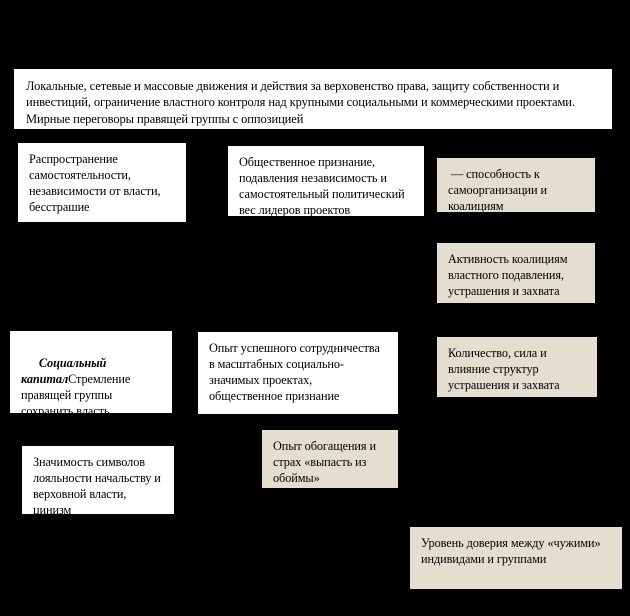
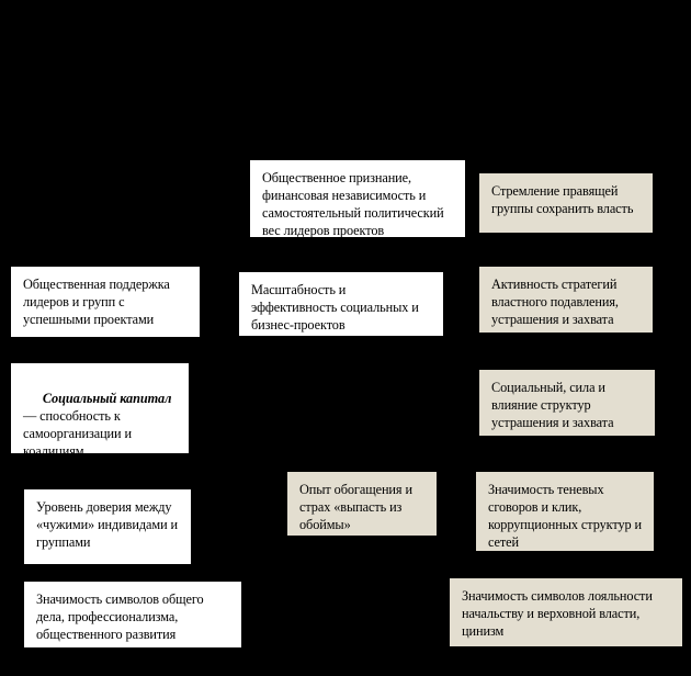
- Локальные, сетевые и массовые движения и действия за верховенство права, защиту собственности и инвестиций, ограничение властного контроля над крупными социальными и коммерческими проектами. Мирные переговоры правящей группы с оппозицией
- Распространение самостоятельности, независимости от власти, бесстрашие
- Общественное признание, подавления независимость и самостоятельный политический вес лидеров проектов
+ Общественное признание, финансовая независимость и самостоятельный политический вес лидеров проектов
- — способность к самоорганизации и коалициям
+ Стремление правящей группы сохранить власть
+ Общественная поддержка лидеров и групп с успешными проектами
+ Масштабность и эффективность социальных и бизнес-проектов
- Активность коалициям властного подавления, устрашения и захвата
+ Активность стратегий властного подавления, устрашения и захвата
- Социальный капиталСтремление правящей группы сохранить власть
+ Социальный капитал — способность к самоорганизации и коалициям
- Опыт успешного сотрудничества в масштабных социально-значимых проектах, общественное признание
- Количество, сила и влияние структур устрашения и захвата
+ Социальный, сила и влияние структур устрашения и захвата
- Значимость символов лояльности начальству и верховной власти, цинизм
+ Уровень доверия между «чужими» индивидами и группами
  Опыт обогащения и страх «выпасть из обоймы»
+ Значимость теневых сговоров и клик, коррупционных структур и сетей
+ Значимость символов общего дела, профессионализма, общественного развития
- Уровень доверия между «чужими» индивидами и группами
+ Значимость символов лояльности начальству и верховной власти, цинизм
